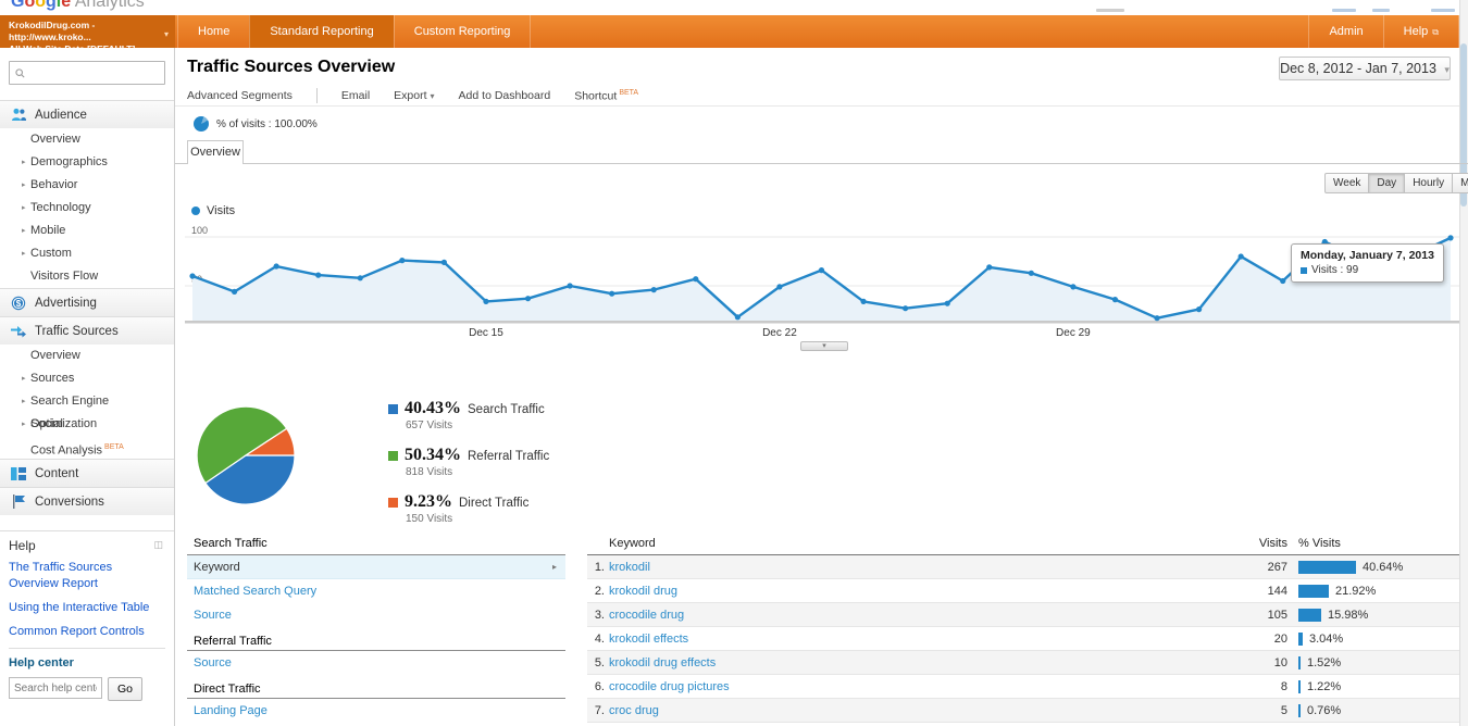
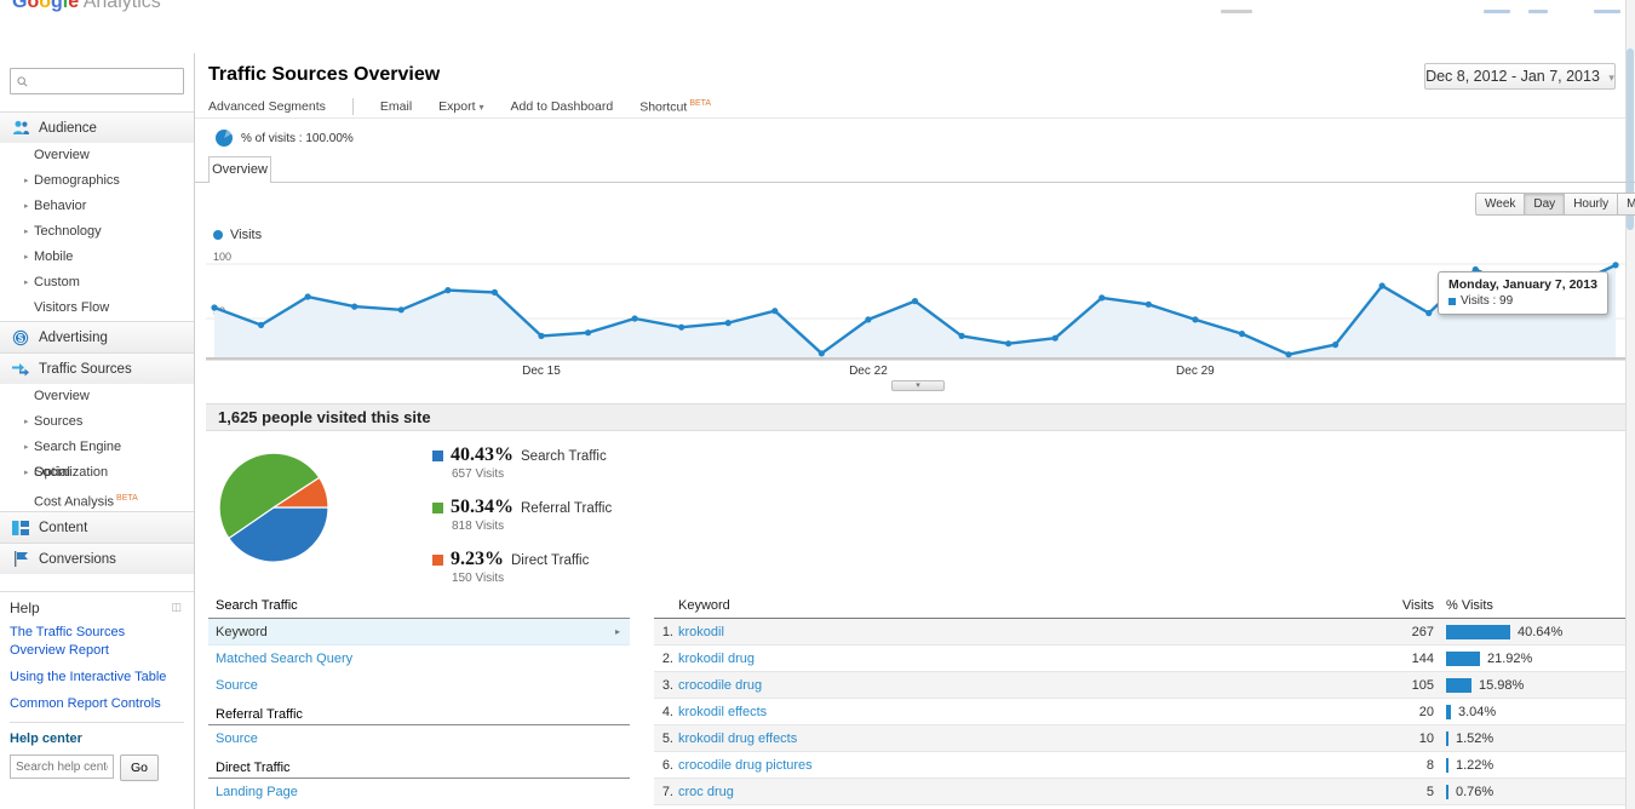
  Google Analytics
- KrokodilDrug.com - http://www.kroko...
- ▾
- Home
- Standard Reporting
- Custom Reporting
- Admin
- Help ⧉
  Audience
  Overview
  Demographics
  Behavior
  Technology
  Mobile
  Custom
  Visitors Flow
  $
  Advertising
  Traffic Sources
  Overview
  Sources
  Search Engine Optimization
  Social
  Cost Analysis
  Content
  Conversions
  Help
  ◫
  The Traffic Sources Overview Report
  Using the Interactive Table
  Common Report Controls
  Help center
  Search help cent
  Go
  Traffic Sources Overview
  Dec 8, 2012 - Jan 7, 2013 ▾
  Advanced Segments
  Email
  Export ▾
  Add to Dashboard
  % of visits : 100.00%
  Overview
  Week
  Day
  Hourly
  Visits
  100
  Dec 15
  Dec 22
  Dec 29
  Monday, January 7, 2013
  Visits : 99
+ 1,625 people visited this site
  40.43%
  Search Traffic
  657 Visits
  50.34%
  Referral Traffic
  818 Visits
  9.23%
  Direct Traffic
  150 Visits
  Search Traffic
  Keyword
  ▸
  Matched Search Query
  Source
  Referral Traffic
  Source
  Direct Traffic
  Landing Page
  Keyword
  Visits
  % Visits
  1.
  krokodil
  267
  40.64%
  2.
  krokodil drug
  144
  21.92%
  3.
  crocodile drug
  105
  15.98%
  4.
  krokodil effects
  20
  3.04%
  5.
  krokodil drug effects
  10
  1.52%
  6.
  crocodile drug pictures
  8
  1.22%
  7.
  croc drug
  5
  0.76%
